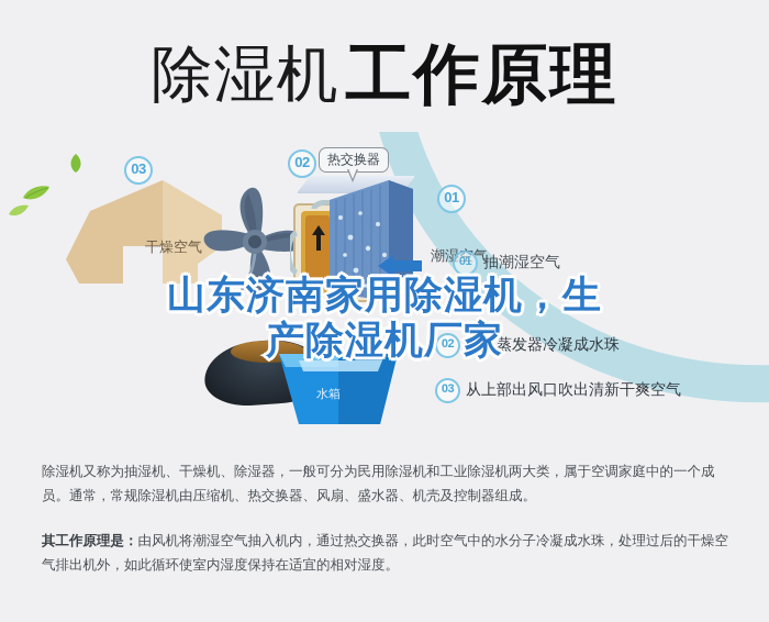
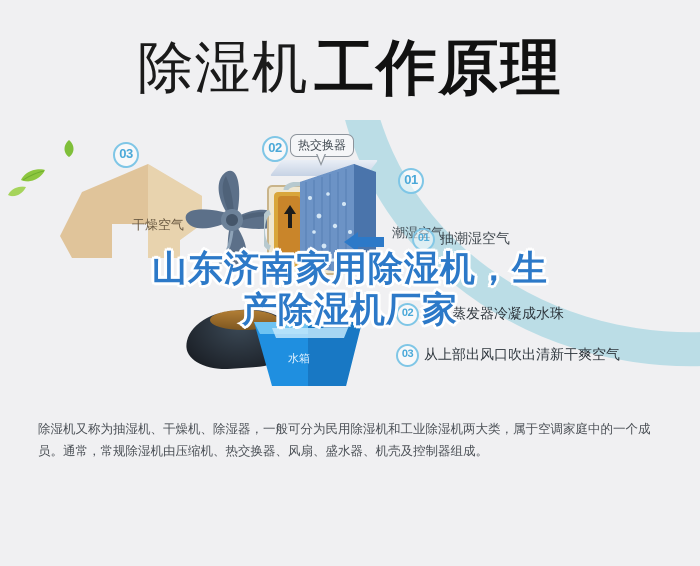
  除湿机工作原理
  干燥空气
  03
  热交换器
  02
  01
  潮湿空气
  水箱
  01 抽潮湿空气
  02 经过蒸发器冷凝成水珠
  03 从上部出风口吹出清新干爽空气
  山东济南家用除湿机，生
  产除湿机厂家
  除湿机又称为抽湿机、干燥机、除湿器，一般可分为民用除湿机和工业除湿机两大类，属于空调家庭中的一个成员。通常，常规除湿机由压缩机、热交换器、风扇、盛水器、机壳及控制器组成。
- 其工作原理是：由风机将潮湿空气抽入机内，通过热交换器，此时空气中的水分子冷凝成水珠，处理过后的干燥空气排出机外，如此循环使室内湿度保持在适宜的相对湿度。
